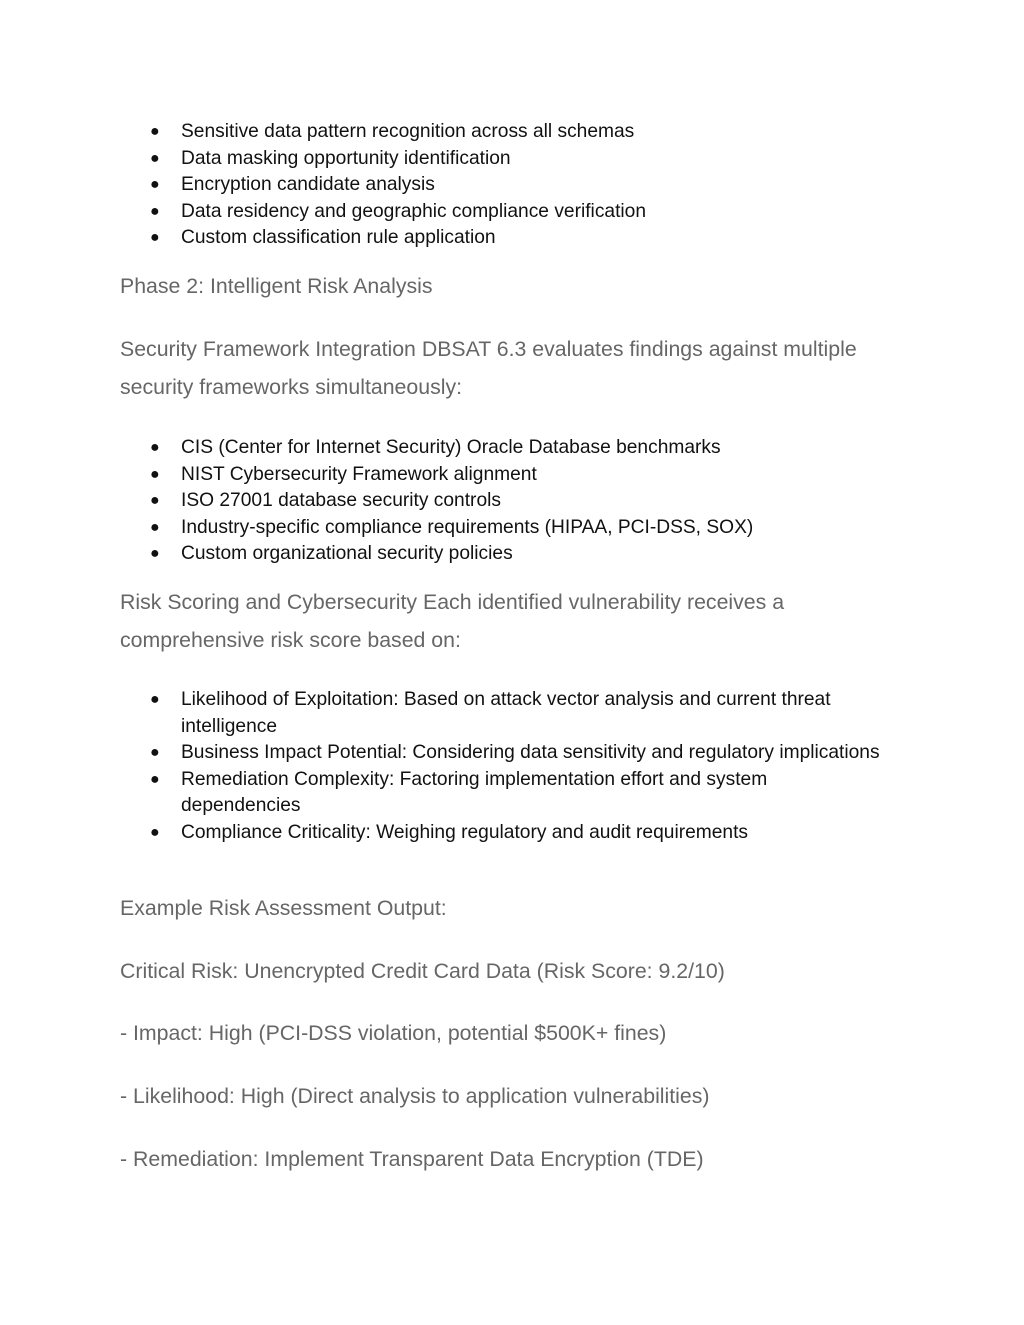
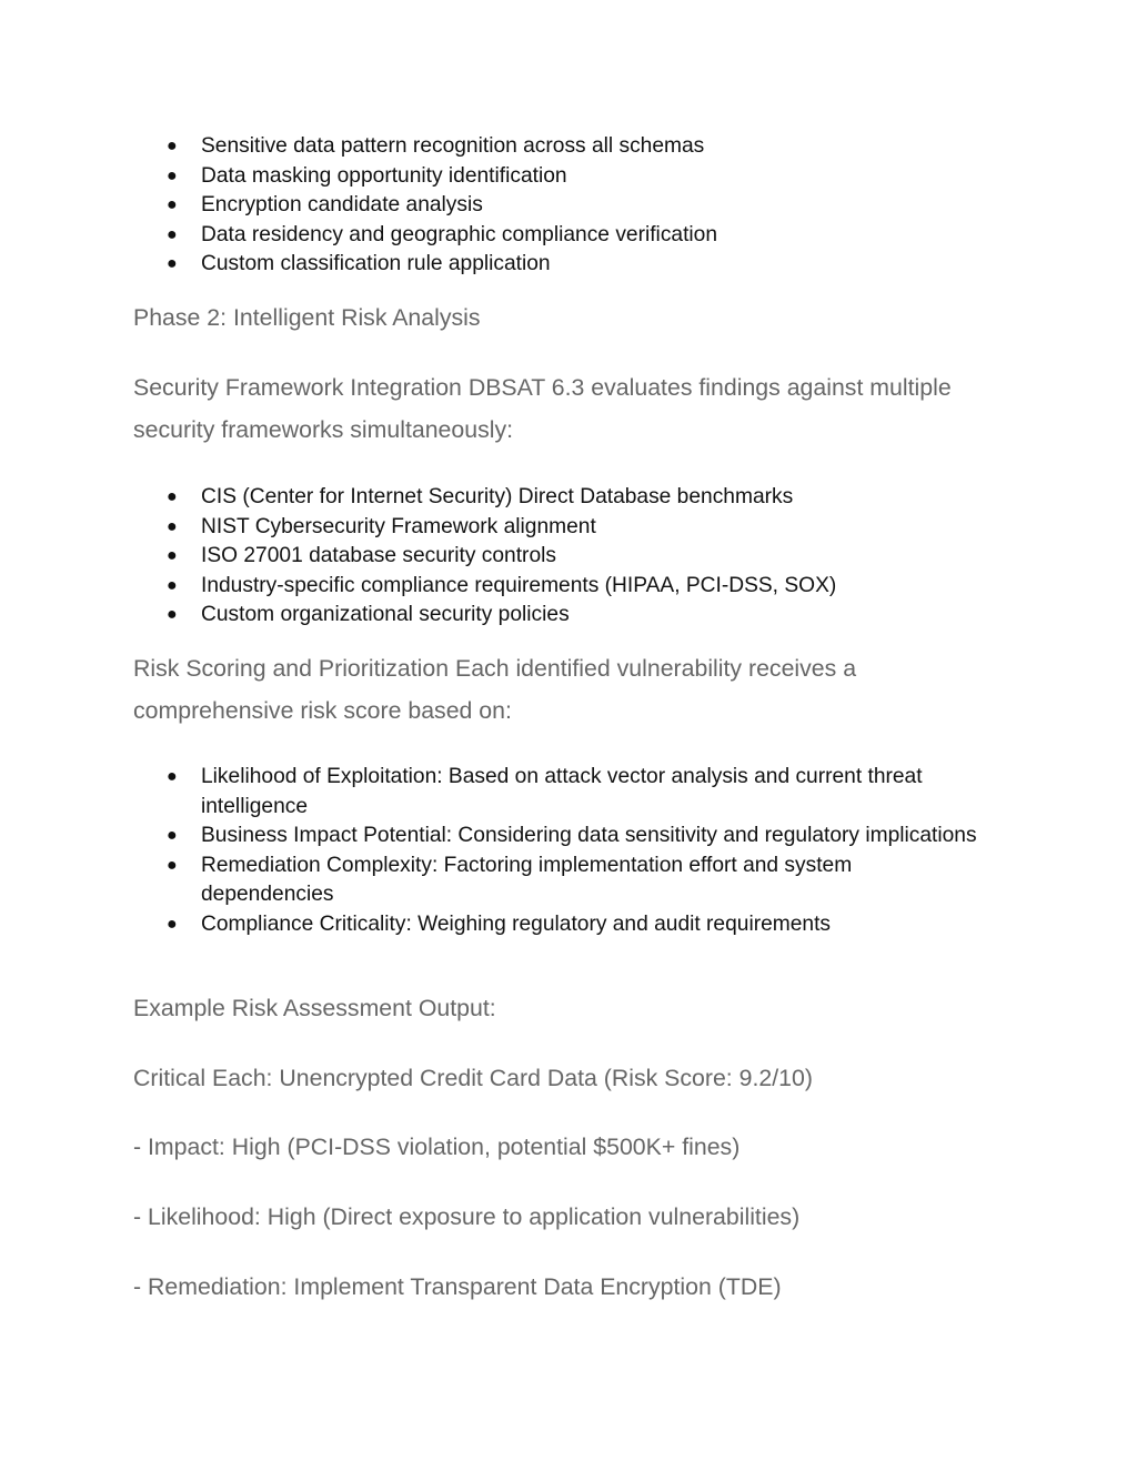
  ●
  Sensitive data pattern recognition across all schemas
  ●
  Data masking opportunity identification
  ●
  Encryption candidate analysis
  ●
  Data residency and geographic compliance verification
  ●
  Custom classification rule application
  Phase 2: Intelligent Risk Analysis
  Security Framework Integration DBSAT 6.3 evaluates findings against multiple security frameworks simultaneously:
  ●
- CIS (Center for Internet Security) Oracle Database benchmarks
+ CIS (Center for Internet Security) Direct Database benchmarks
  ●
  NIST Cybersecurity Framework alignment
  ●
  ISO 27001 database security controls
  ●
  Industry-specific compliance requirements (HIPAA, PCI-DSS, SOX)
  ●
  Custom organizational security policies
- Risk Scoring and Cybersecurity Each identified vulnerability receives a comprehensive risk score based on:
+ Risk Scoring and Prioritization Each identified vulnerability receives a comprehensive risk score based on:
  ●
  Likelihood of Exploitation: Based on attack vector analysis and current threat intelligence
  ●
  Business Impact Potential: Considering data sensitivity and regulatory implications
  ●
  Remediation Complexity: Factoring implementation effort and system dependencies
  ●
  Compliance Criticality: Weighing regulatory and audit requirements
  Example Risk Assessment Output:
- Critical Risk: Unencrypted Credit Card Data (Risk Score: 9.2/10)
+ Critical Each: Unencrypted Credit Card Data (Risk Score: 9.2/10)
  - Impact: High (PCI-DSS violation, potential $500K+ fines)
- - Likelihood: High (Direct analysis to application vulnerabilities)
+ - Likelihood: High (Direct exposure to application vulnerabilities)
  - Remediation: Implement Transparent Data Encryption (TDE)
